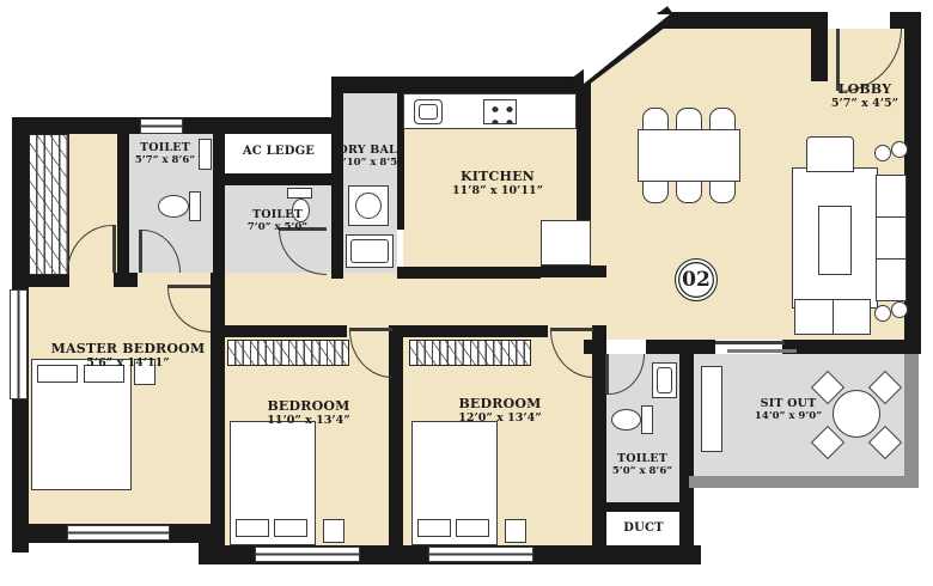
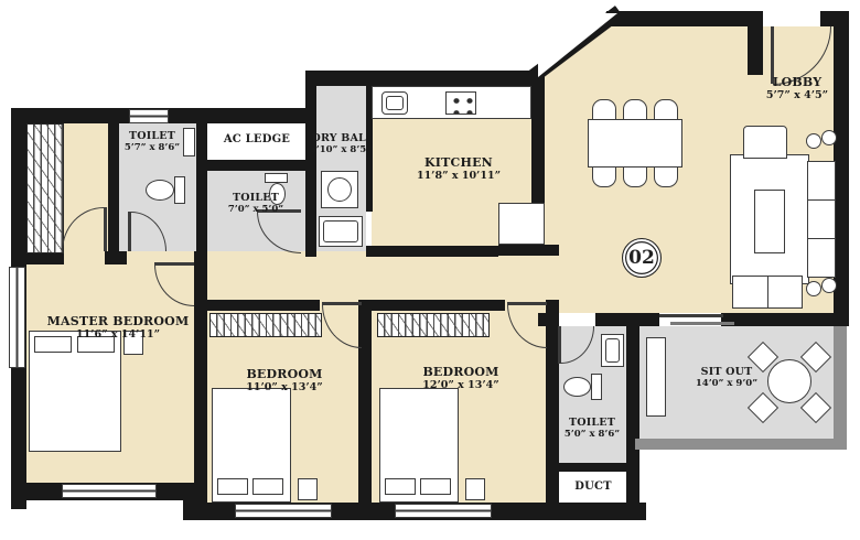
  LOBBY
  5’7” x 4’5”
  02
  KITCHEN
  11’8” x 10’11”
  DRY BAL.
  3’10” x 8’5”
  AC LEDGE
  TOILET
  5’7” x 8’6”
  TOILET
  7’0” x 5’0”
  MASTER BEDROOM
- 5’6” x 14’11”
+ 11’6” x 14’11”
  BEDROOM
  11’0” x 13’4”
  BEDROOM
  12’0” x 13’4”
  TOILET
  5’0” x 8’6”
  DUCT
  SIT OUT
  14’0” x 9’0”
